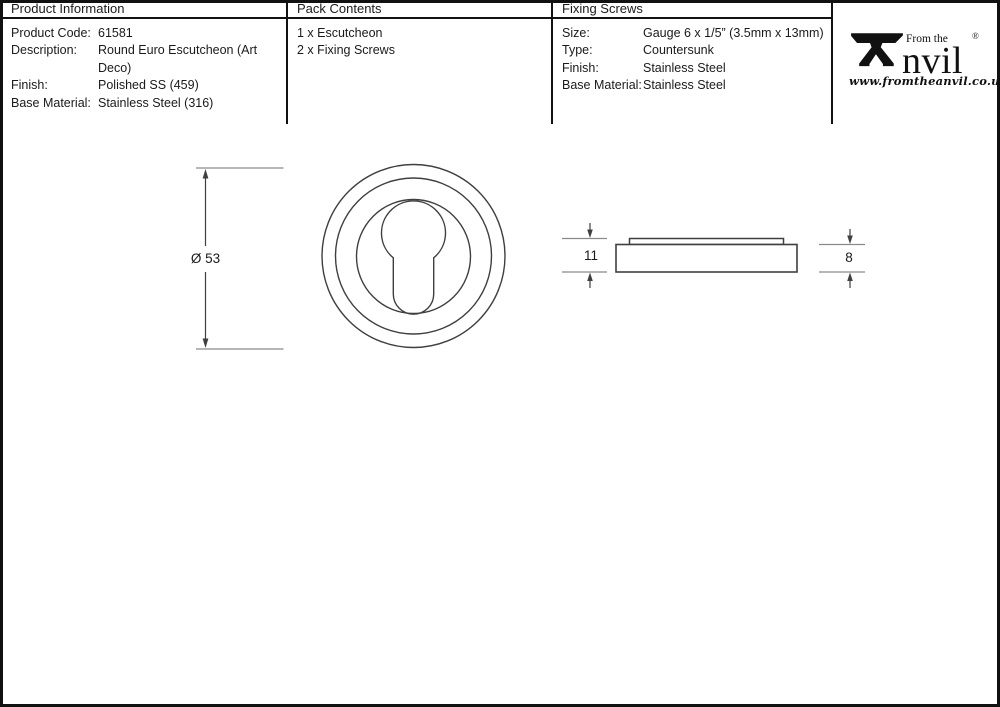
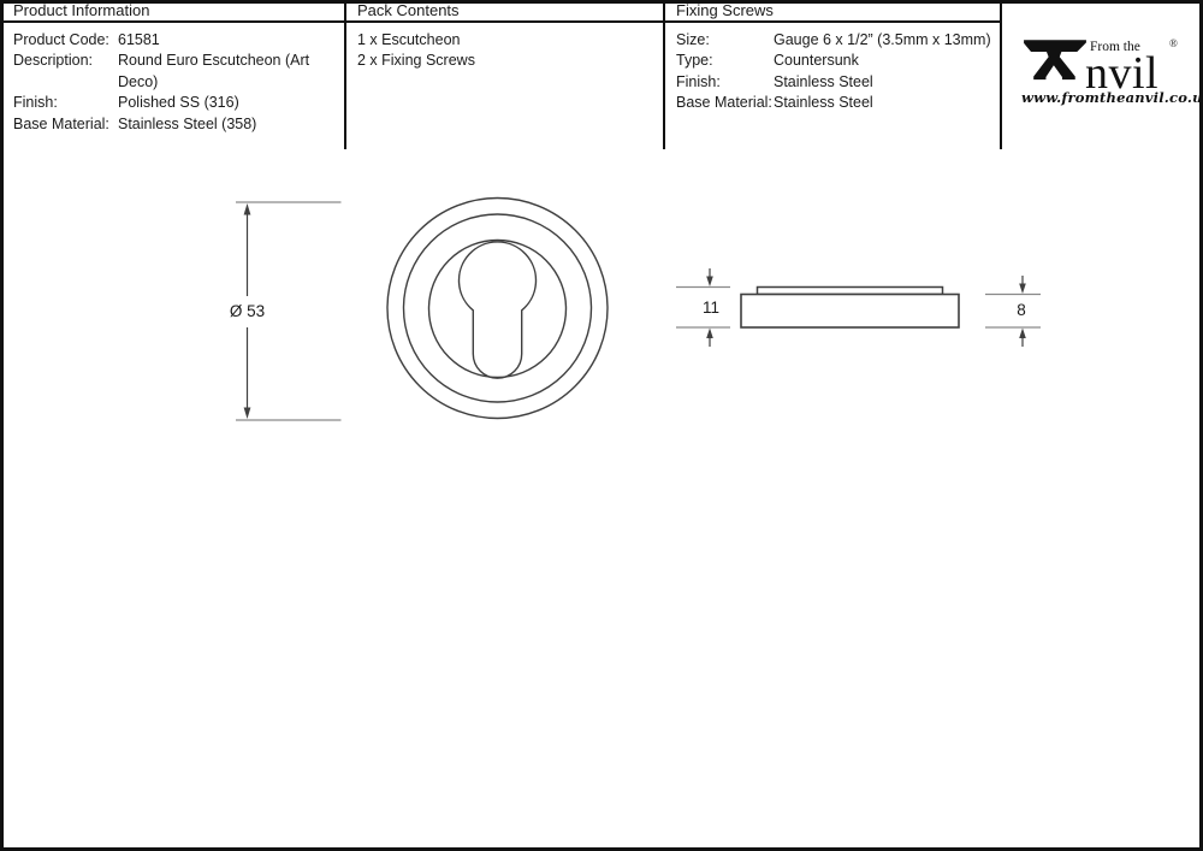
  Ø 53
  11
  8
  Product Information
  Product Code:
  61581
  Description:
  Round Euro Escutcheon (Art Deco)
  Finish:
- Polished SS (459)
+ Polished SS (316)
  Base Material:
- Stainless Steel (316)
+ Stainless Steel (358)
  Pack Contents
  1 x Escutcheon
  2 x Fixing Screws
  Fixing Screws
  Size:
- Gauge 6 x 1/5” (3.5mm x 13mm)
+ Gauge 6 x 1/2” (3.5mm x 13mm)
  Type:
  Countersunk
  Finish:
  Stainless Steel
  Base Material:
  Stainless Steel
  From the
  nvil
  ®
  www.fromtheanvil.co.
